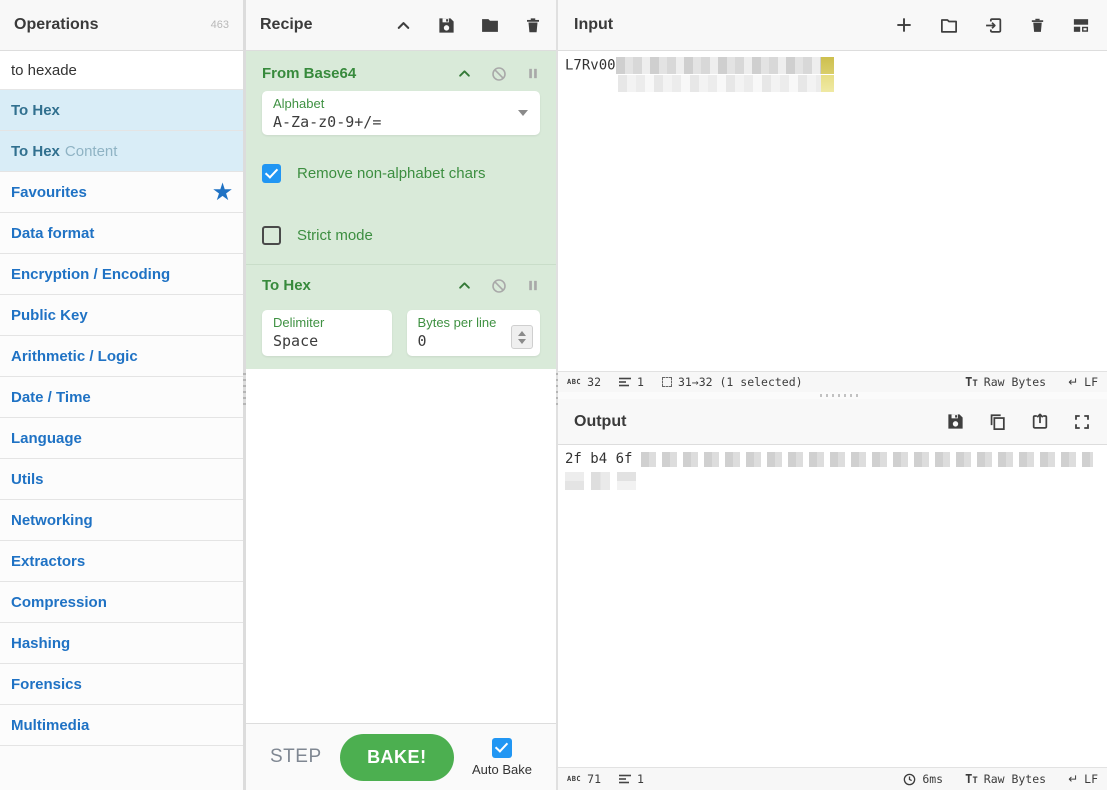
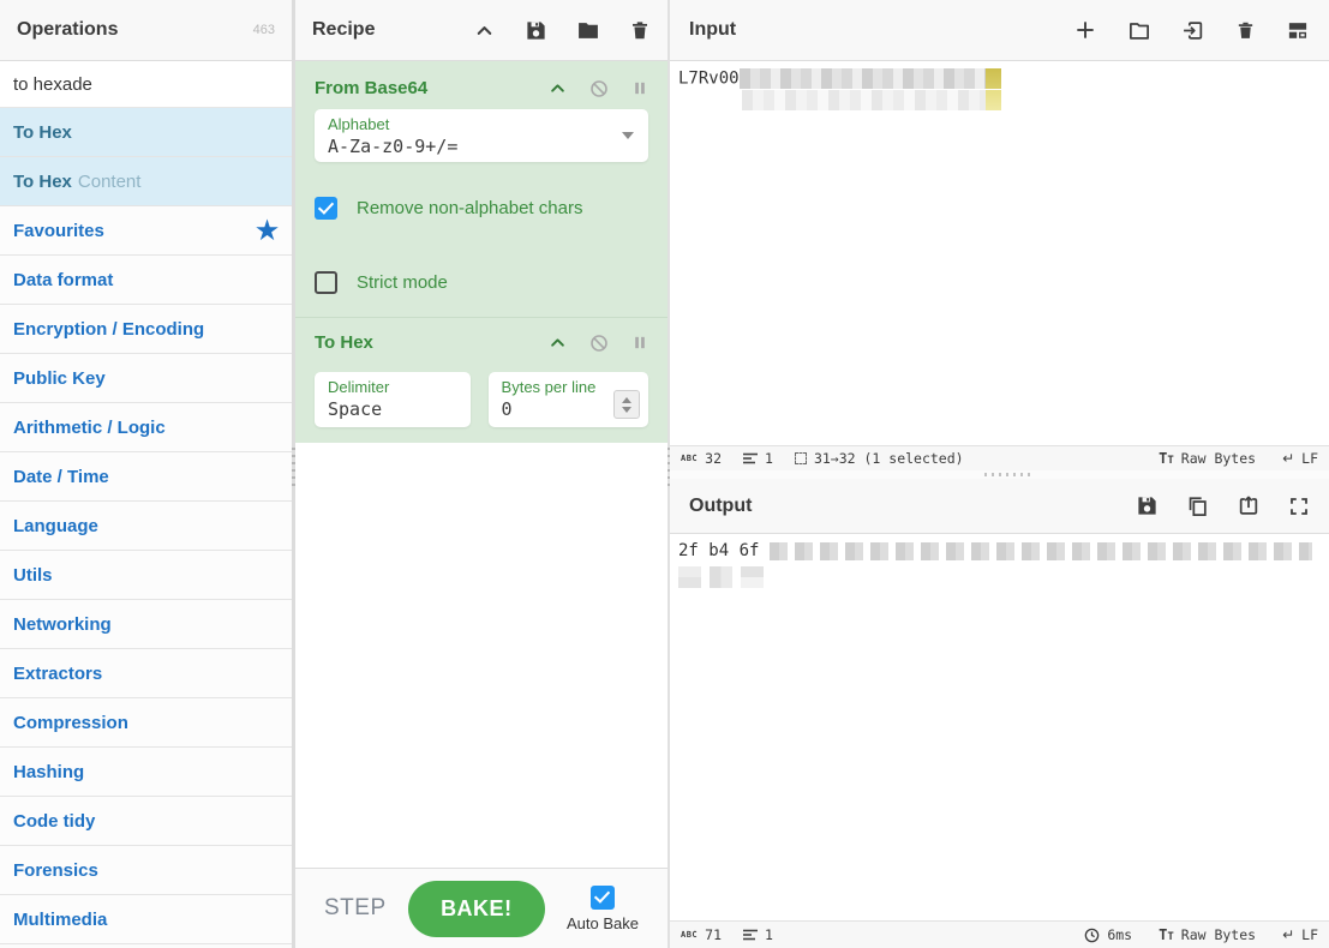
  Operations
  463
  to hexade
  To Hex
  To Hex
  Content
  Favourites
  ★
  Data format
  Encryption / Encoding
  Public Key
  Arithmetic / Logic
  Date / Time
  Language
  Utils
  Networking
  Extractors
  Compression
  Hashing
+ Code tidy
  Forensics
  Multimedia
  Recipe
  From Base64
  Alphabet
  A-Za-z0-9+/=
  Remove non-alphabet chars
  Strict mode
  To Hex
  Delimiter
  Space
  Bytes per line
  0
  STEP
  BAKE!
  Auto Bake
  Input
  L7Rv00
  ABC
  32
  1
  31→32 (1 selected)
  TT
  Raw Bytes
  ↵
  LF
  Output
  2f b4 6f
  ABC
  71
  1
  6ms
  TT
  Raw Bytes
  ↵
  LF
